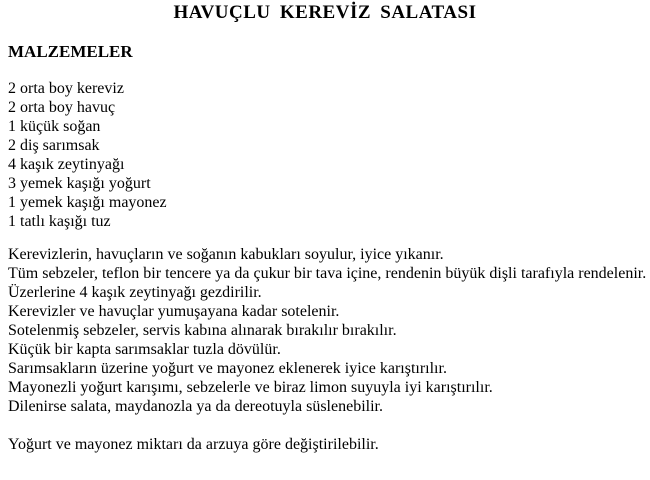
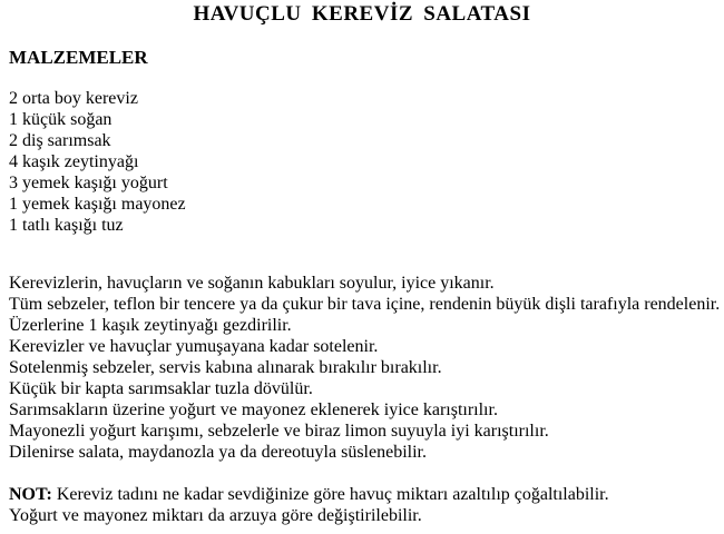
  HAVUÇLU KEREVİZ SALATASI
  MALZEMELER
  2 orta boy kereviz
- 2 orta boy havuç
  1 küçük soğan
  2 diş sarımsak
  4 kaşık zeytinyağı
  3 yemek kaşığı yoğurt
  1 yemek kaşığı mayonez
  1 tatlı kaşığı tuz
  Kerevizlerin, havuçların ve soğanın kabukları soyulur, iyice yıkanır.
  Tüm sebzeler, teflon bir tencere ya da çukur bir tava içine, rendenin büyük dişli tarafıyla rendelenir.
- Üzerlerine 4 kaşık zeytinyağı gezdirilir.
+ Üzerlerine 1 kaşık zeytinyağı gezdirilir.
  Kerevizler ve havuçlar yumuşayana kadar sotelenir.
  Sotelenmiş sebzeler, servis kabına alınarak bırakılır bırakılır.
  Küçük bir kapta sarımsaklar tuzla dövülür.
  Sarımsakların üzerine yoğurt ve mayonez eklenerek iyice karıştırılır.
  Mayonezli yoğurt karışımı, sebzelerle ve biraz limon suyuyla iyi karıştırılır.
  Dilenirse salata, maydanozla ya da dereotuyla süslenebilir.
+ NOT: Kereviz tadını ne kadar sevdiğinize göre havuç miktarı azaltılıp çoğaltılabilir.
  Yoğurt ve mayonez miktarı da arzuya göre değiştirilebilir.
